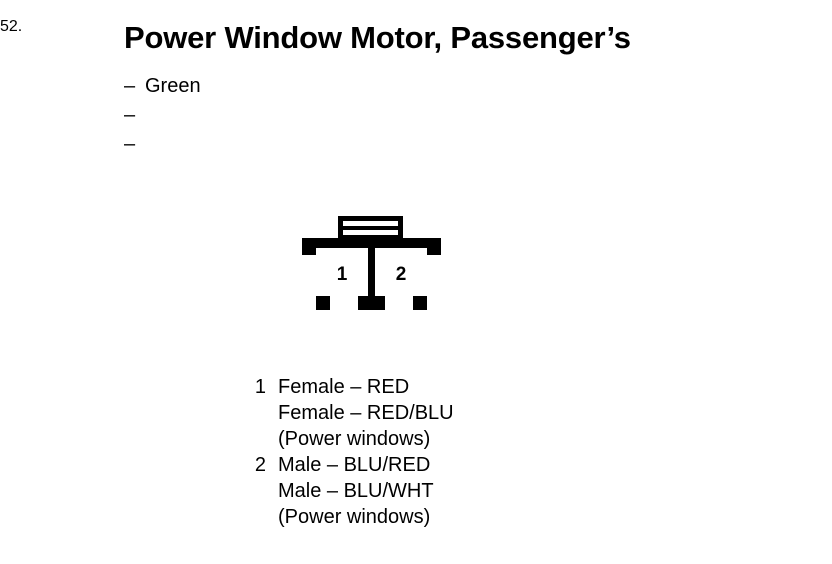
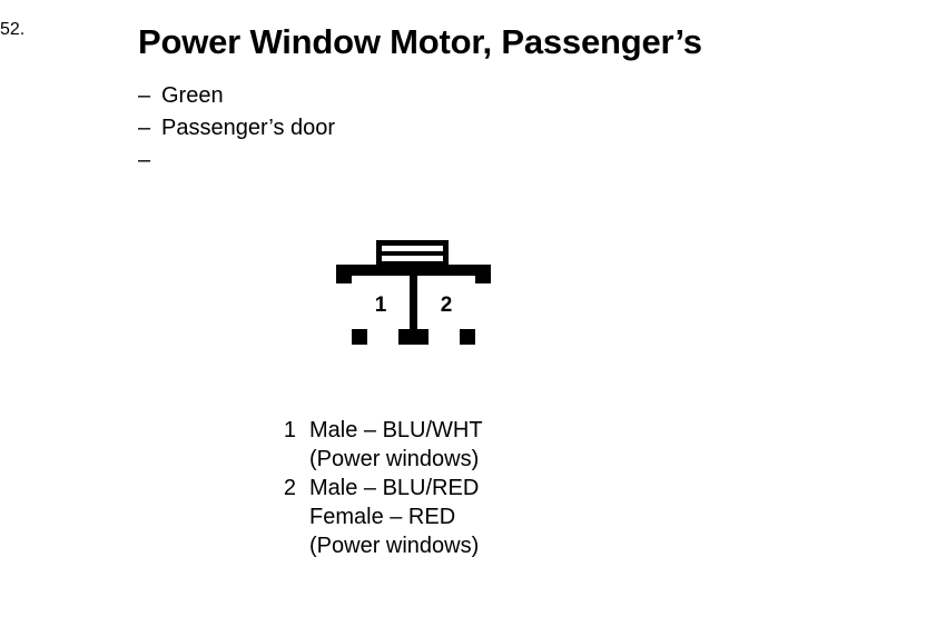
  52.
  Power Window Motor, Passenger’s
  –
  Green
  –
+ Passenger’s door
  –
  1
  2
  1
- Female – RED
+ Male – BLU/WHT
- Female – RED/BLU
  (Power windows)
  2
  Male – BLU/RED
- Male – BLU/WHT
+ Female – RED
  (Power windows)
